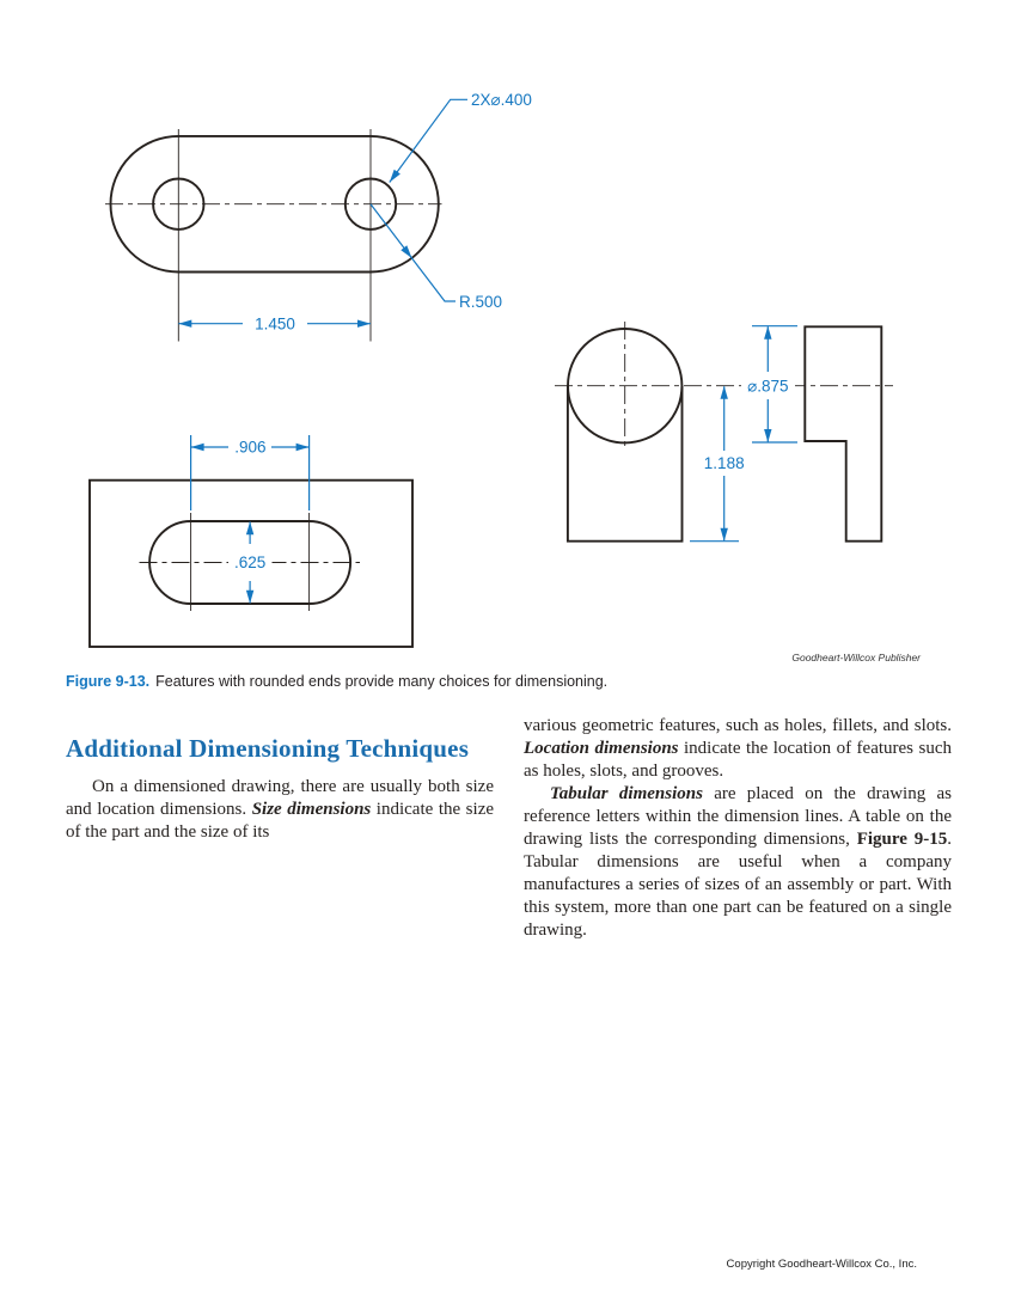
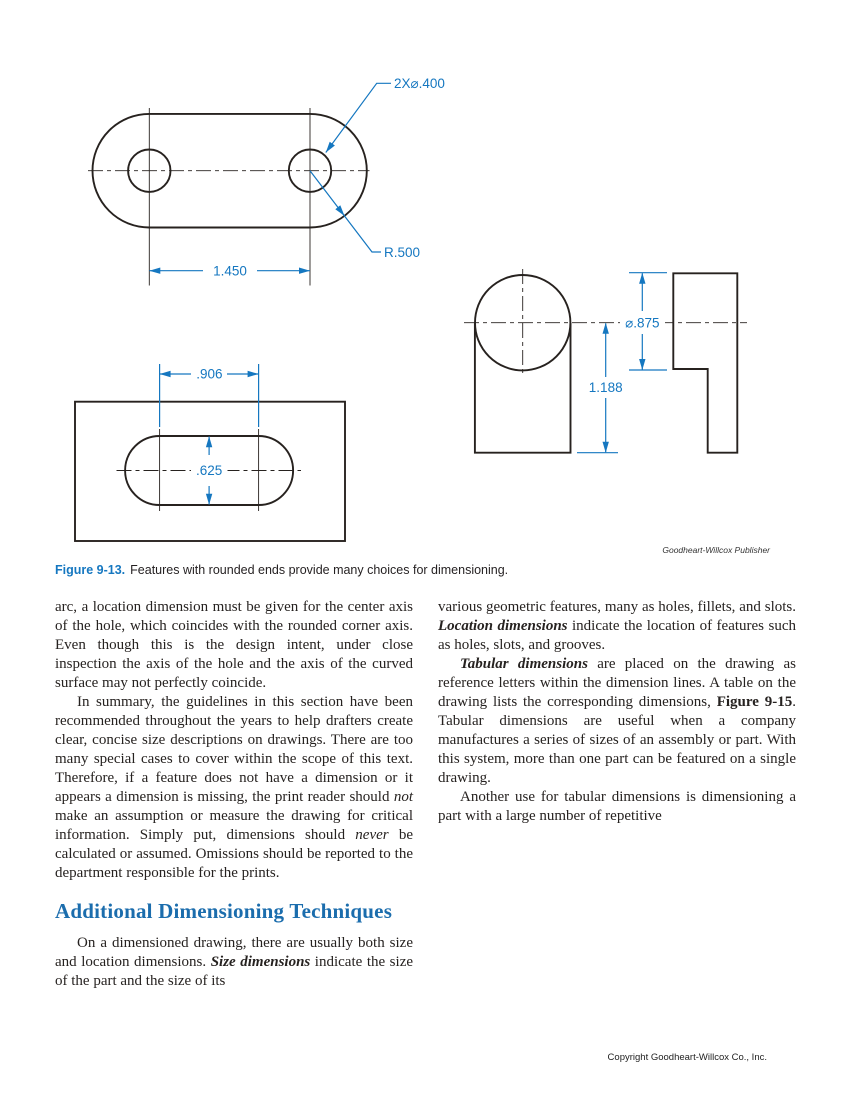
  1.450
  2X⌀.400
  R.500
  .906
  .625
  ⌀.875
  1.188
  Goodheart-Willcox Publisher
  Figure 9-13. Features with rounded ends provide many choices for dimensioning.
+ arc, a location dimension must be given for the center axis of the hole, which coincides with the rounded corner axis. Even though this is the design intent, under close inspection the axis of the hole and the axis of the curved surface may not perfectly coincide.
+ In summary, the guidelines in this section have been recommended throughout the years to help drafters create clear, concise size descriptions on drawings. There are too many special cases to cover within the scope of this text. Therefore, if a feature does not have a dimension or it appears a dimension is missing, the print reader should not make an assumption or measure the drawing for critical information. Simply put, dimensions should never be calculated or assumed. Omissions should be reported to the department responsible for the prints.
  Additional Dimensioning Techniques
  On a dimensioned drawing, there are usually both size and location dimensions. Size dimensions indicate the size of the part and the size of its
- various geometric features, such as holes, fillets, and slots. Location dimensions indicate the location of features such as holes, slots, and grooves.
+ various geometric features, many as holes, fillets, and slots. Location dimensions indicate the location of features such as holes, slots, and grooves.
  Tabular dimensions are placed on the drawing as reference letters within the dimension lines. A table on the drawing lists the corresponding dimensions, Figure 9-15. Tabular dimensions are useful when a company manufactures a series of sizes of an assembly or part. With this system, more than one part can be featured on a single drawing.
+ Another use for tabular dimensions is dimensioning a part with a large number of repetitive
  Copyright Goodheart-Willcox Co., Inc.
